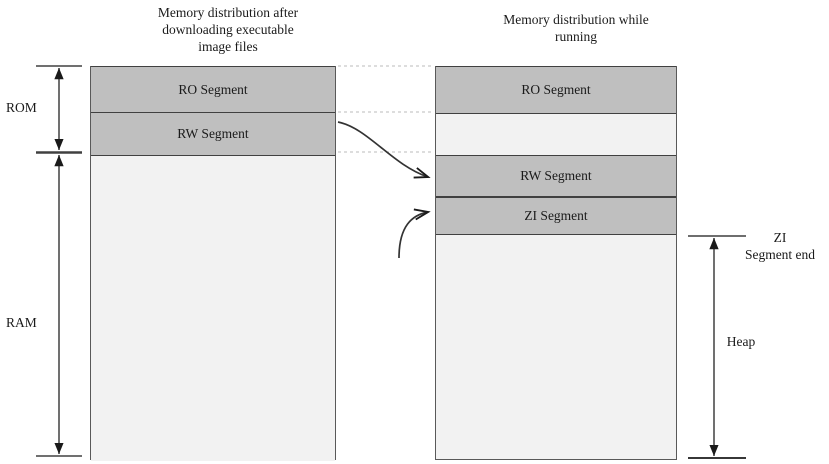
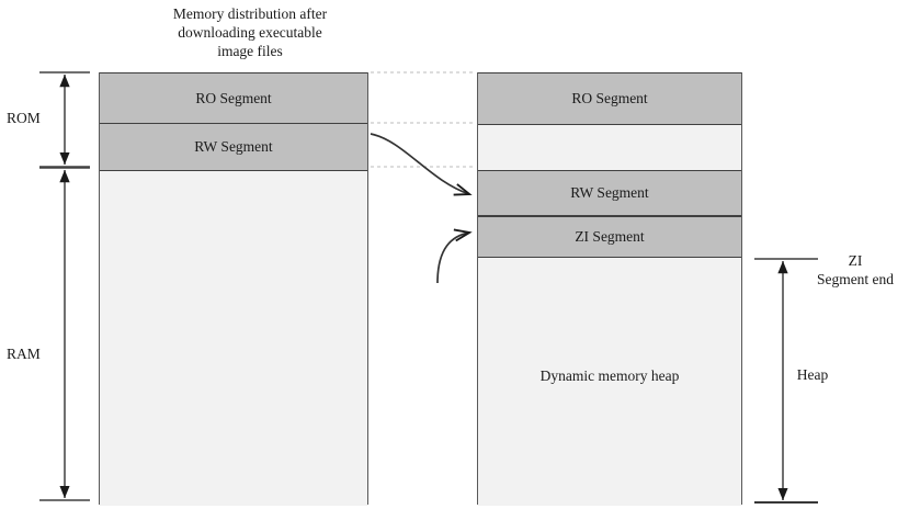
  Memory distribution after
  downloading executable
  image files
- Memory distribution while
- running
  RO Segment
  RW Segment
  RO Segment
  RW Segment
  ZI Segment
+ Dynamic memory heap
  ROM
  RAM
  ZI
  Segment end
  Heap
